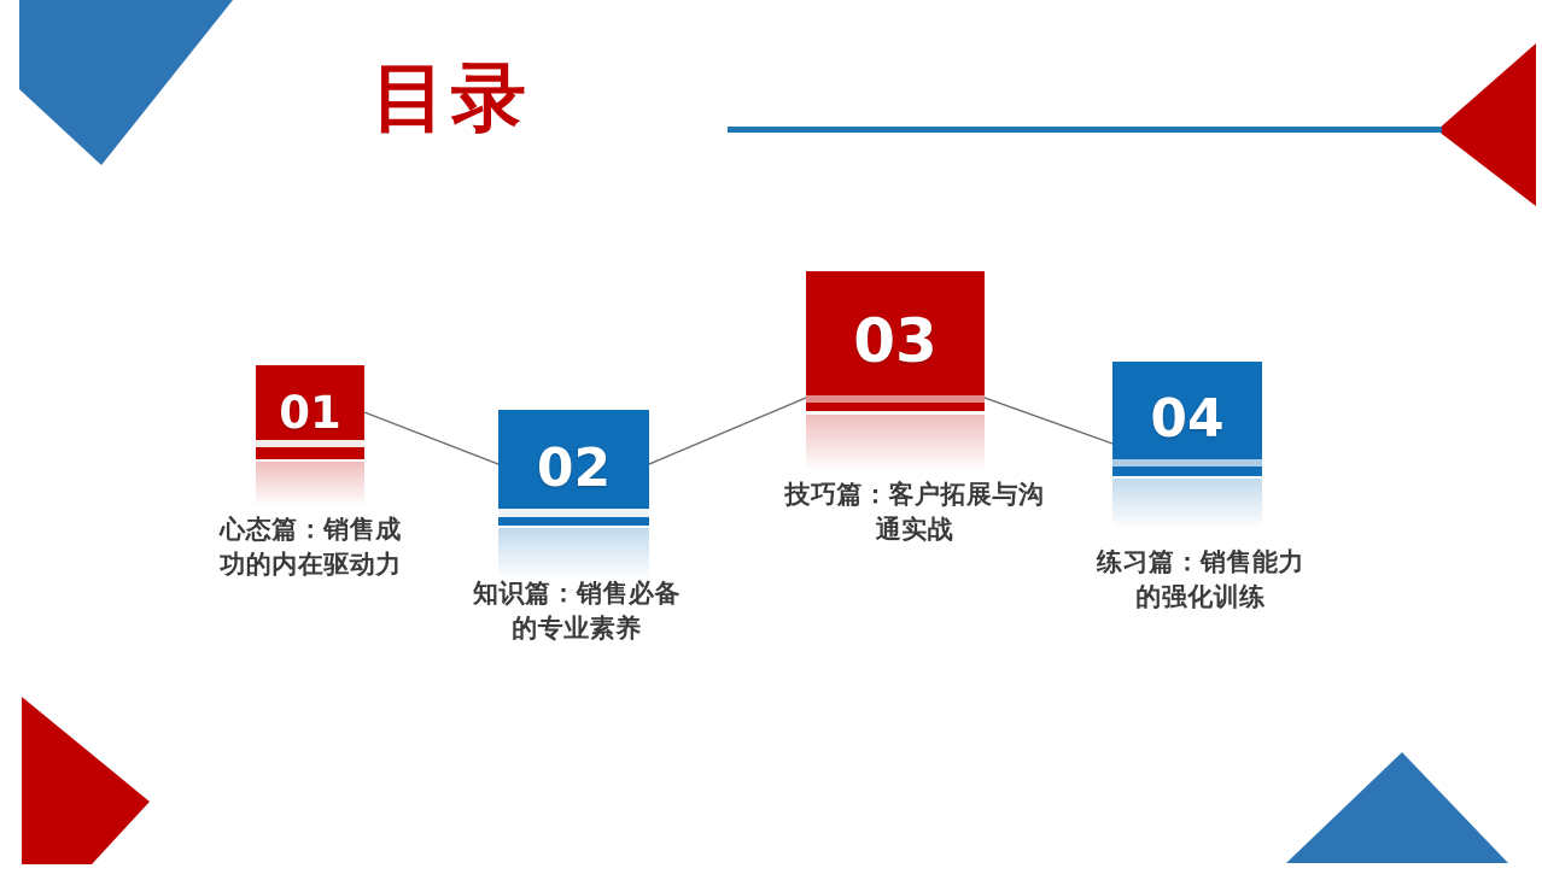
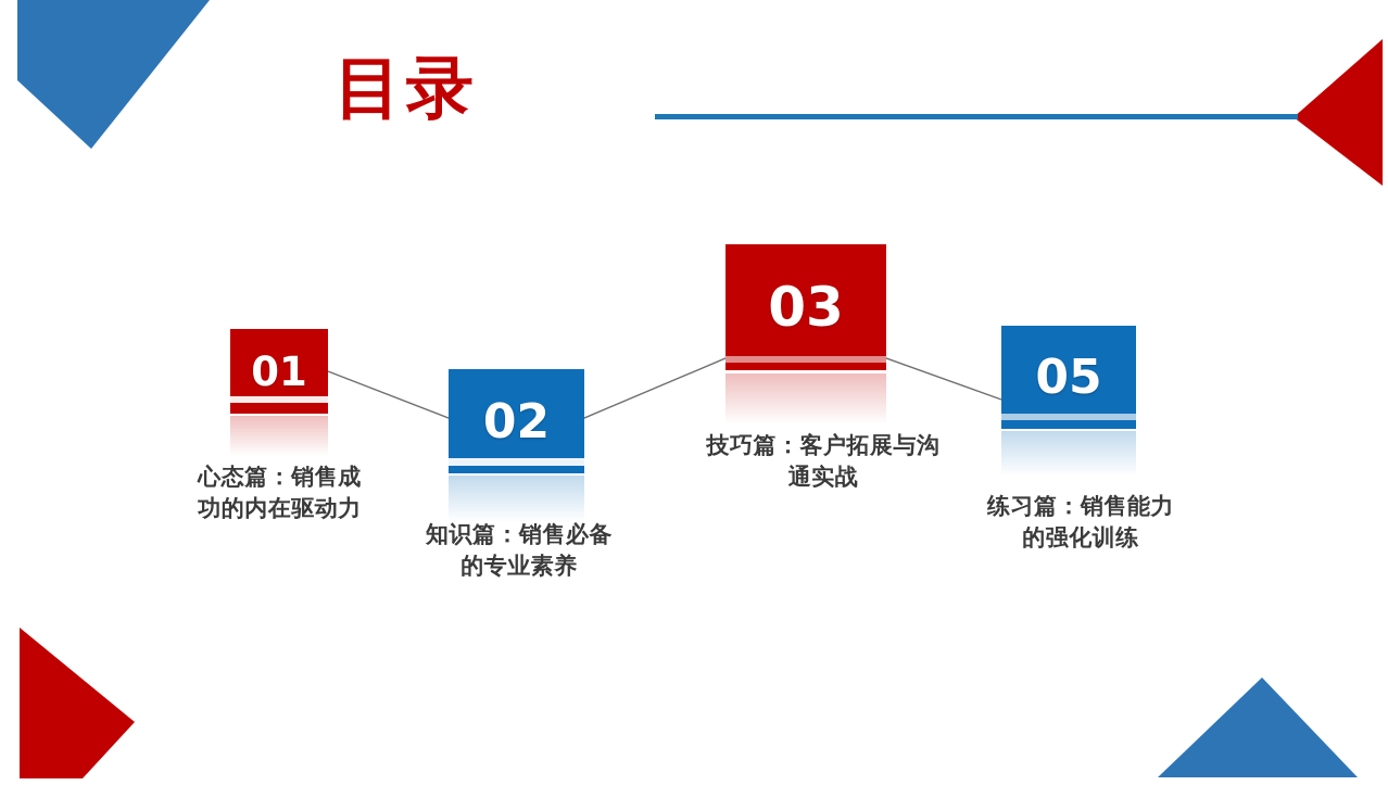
  目录
  01
  心态篇：销售成
  功的内在驱动力
  02
  知识篇：销售必备
  的专业素养
  03
  技巧篇：客户拓展与沟
  通实战
- 04
+ 05
  练习篇：销售能力
  的强化训练
